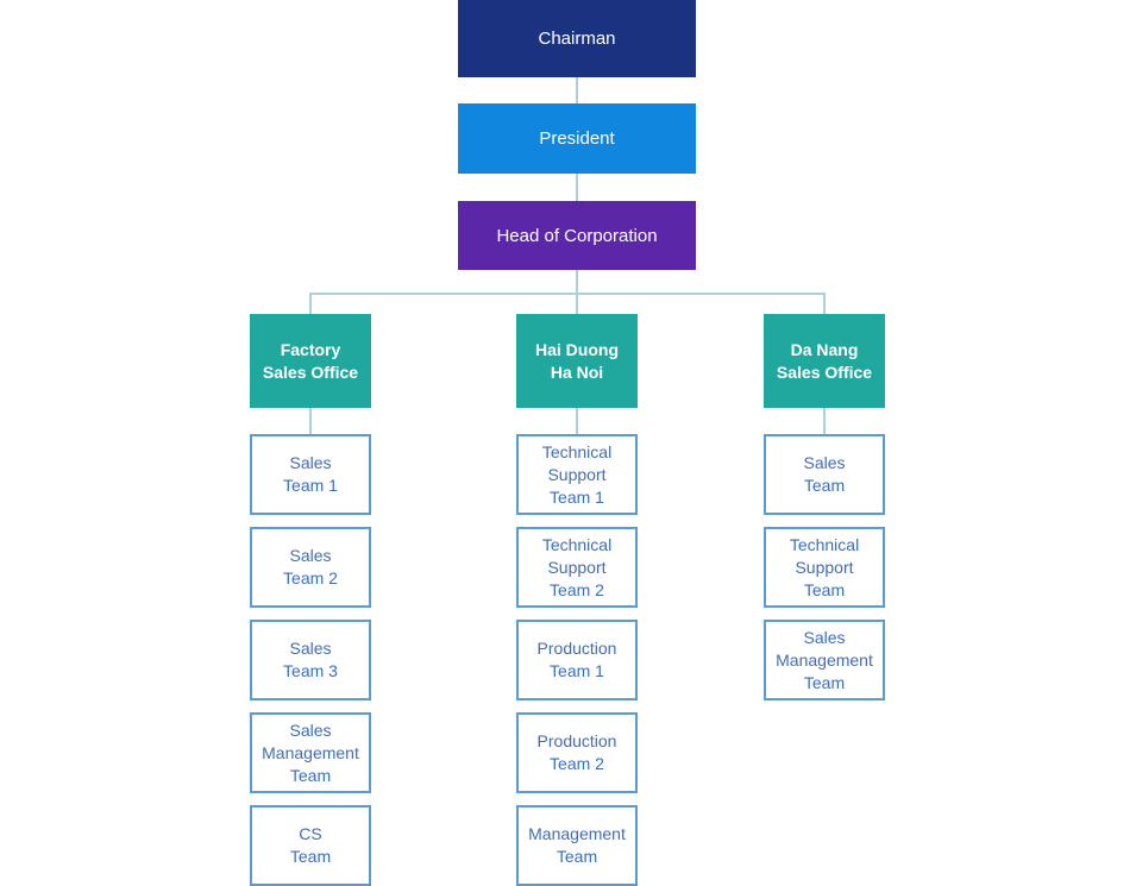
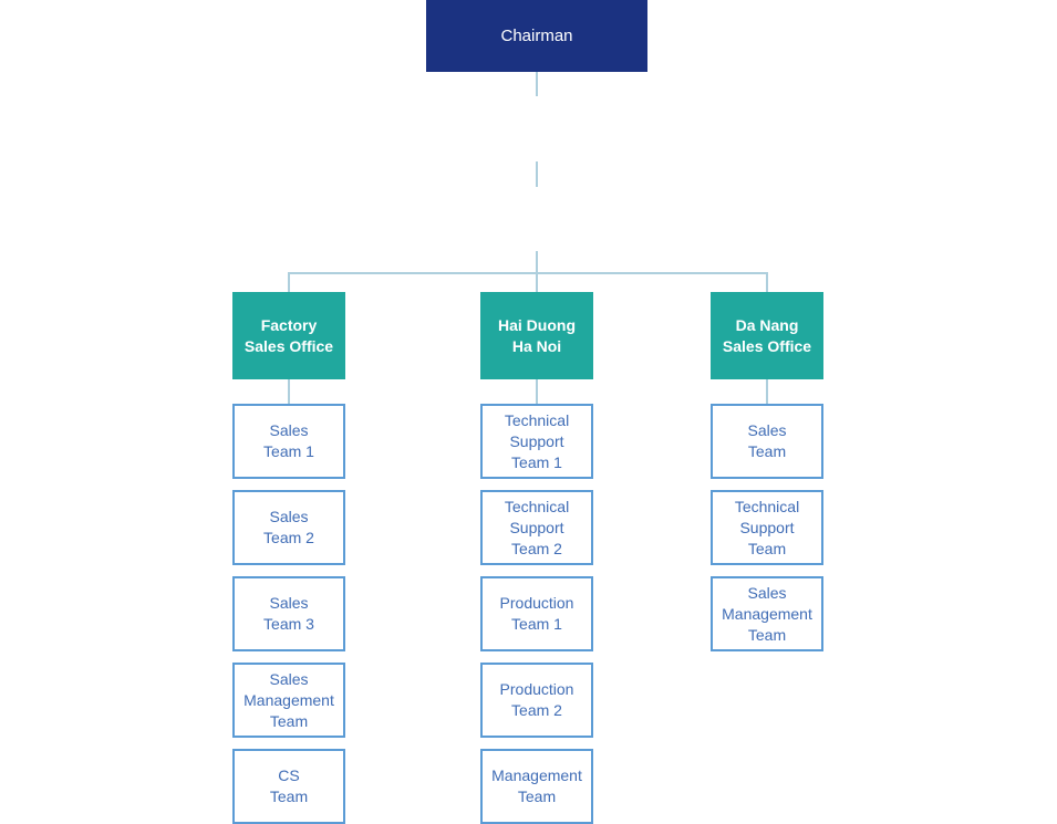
  Chairman
- President
- Head of Corporation
  Factory
  Sales Office
  Sales
  Team 1
  Sales
  Team 2
  Sales
  Team 3
  Sales
  Management
  Team
  CS
  Team
  Hai Duong
  Ha Noi
  Technical
  Support
  Team 1
  Technical
  Support
  Team 2
  Production
  Team 1
  Production
  Team 2
  Management
  Team
  Da Nang
  Sales Office
  Sales
  Team
  Technical
  Support
  Team
  Sales
  Management
  Team
